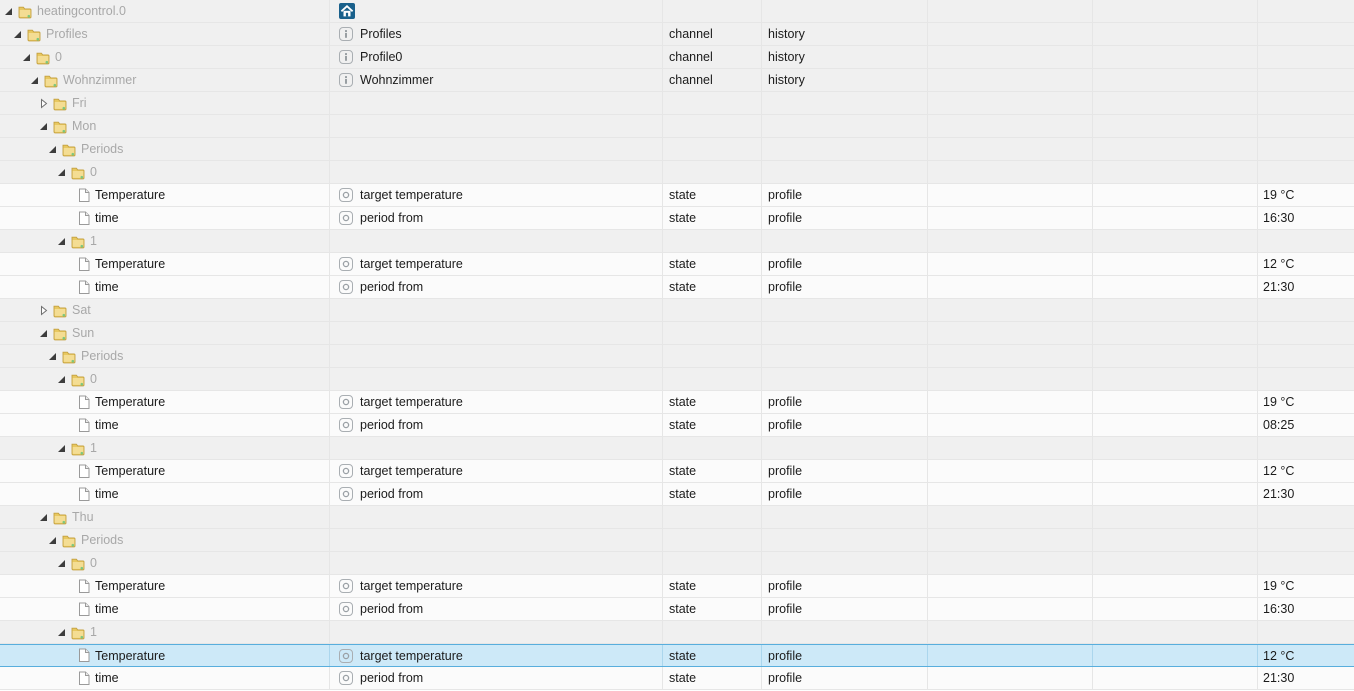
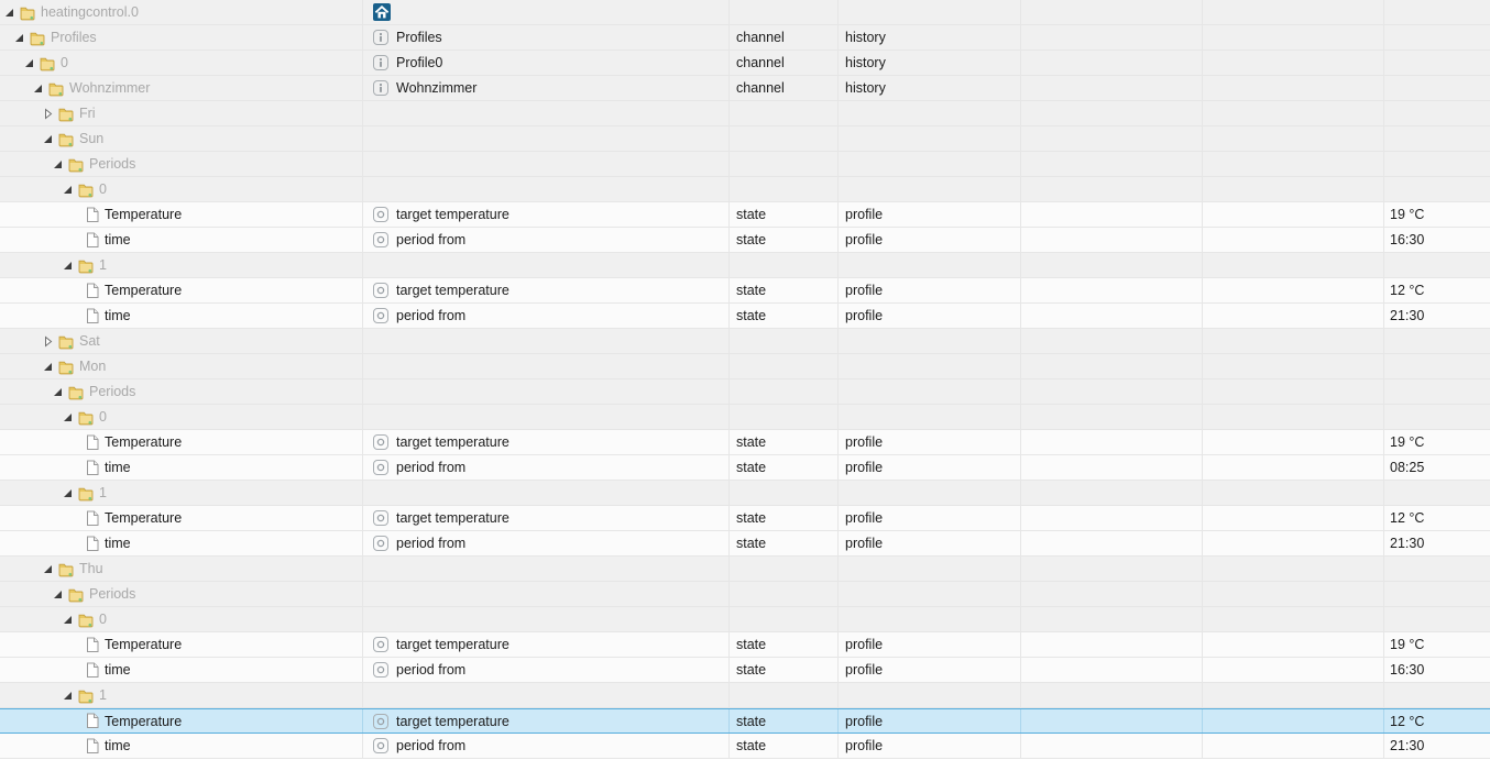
  heatingcontrol.0
  Profiles
  Profiles
  channel
  history
  0
  Profile0
  channel
  history
  Wohnzimmer
  Wohnzimmer
  channel
  history
  Fri
- Mon
+ Sun
  Periods
  0
  Temperature
  target temperature
  state
  profile
  19 °C
  time
  period from
  state
  profile
  16:30
  1
  Temperature
  target temperature
  state
  profile
  12 °C
  time
  period from
  state
  profile
  21:30
  Sat
- Sun
+ Mon
  Periods
  0
  Temperature
  target temperature
  state
  profile
  19 °C
  time
  period from
  state
  profile
  08:25
  1
  Temperature
  target temperature
  state
  profile
  12 °C
  time
  period from
  state
  profile
  21:30
  Thu
  Periods
  0
  Temperature
  target temperature
  state
  profile
  19 °C
  time
  period from
  state
  profile
  16:30
  1
  Temperature
  target temperature
  state
  profile
  12 °C
  time
  period from
  state
  profile
  21:30
